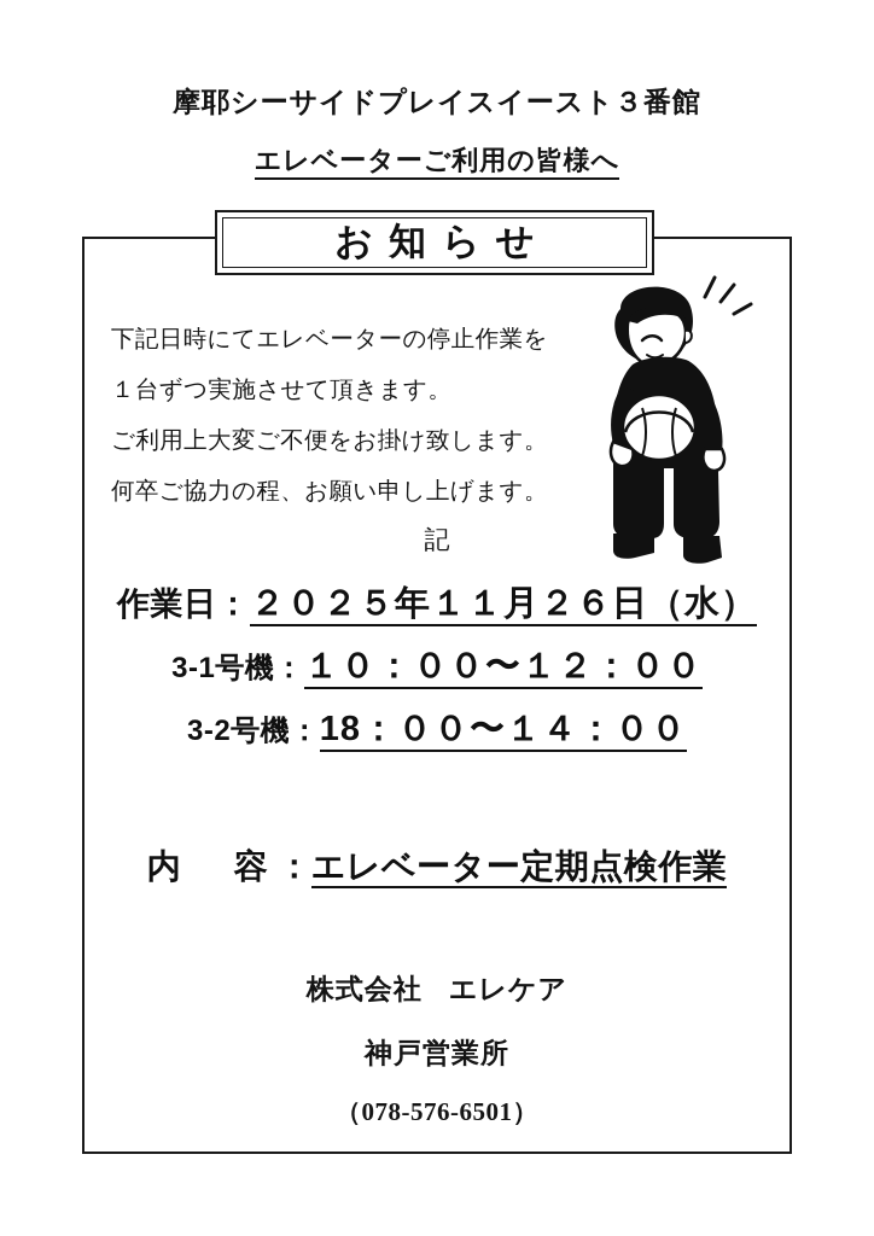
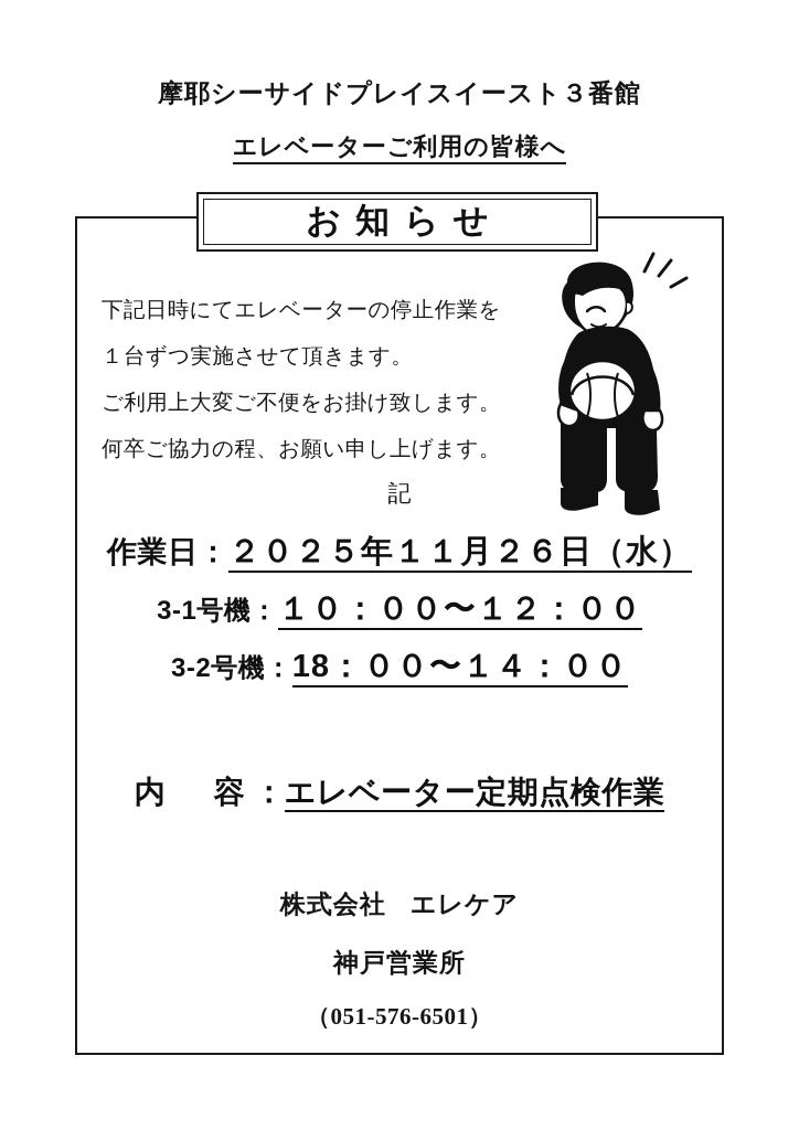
  摩耶シーサイドプレイスイースト３番館
  エレベーターご利用の皆様へ
  下記日時にてエレベーターの停止作業を
  １台ずつ実施させて頂きます。
  ご利用上大変ご不便をお掛け致します。
  何卒ご協力の程、お願い申し上げます。
  記
  作業日：２０２５年１１月２６日（水）
  3-1号機：１０：００〜１２：００
  3-2号機：18：００〜１４：００
  内 容：エレベーター定期点検作業
  株式会社 エレケア
  神戸営業所
- （078-576-6501）
+ （051-576-6501）
  お知らせ
